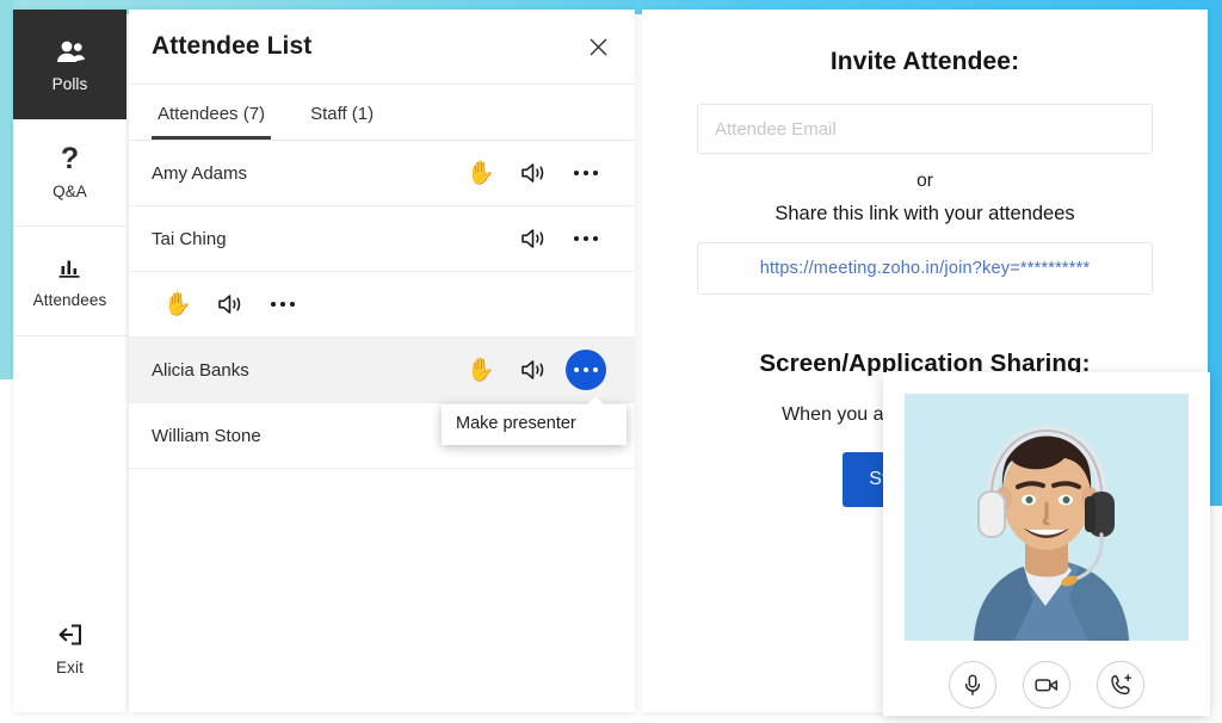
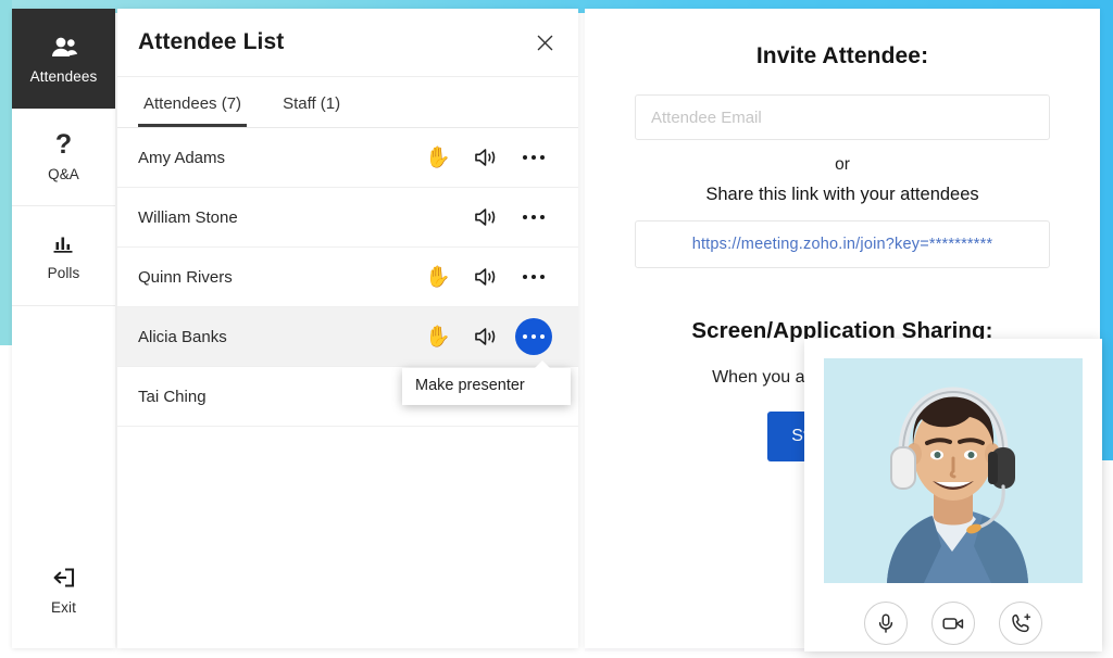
- Polls
+ Attendees
  ?
  Q&A
- Attendees
+ Polls
  Exit
  Attendee List
  Attendees (7)
  Staff (1)
  Amy Adams
  ✋
- Tai Ching
+ William Stone
+ Quinn Rivers
  ✋
  Alicia Banks
  ✋
- William Stone
+ Tai Ching
  Make presenter
  Invite Attendee:
  Attendee Email
  or
  Share this link with your attendees
  https://meeting.zoho.in/join?key=**********
  Screen/Application Sharing:
